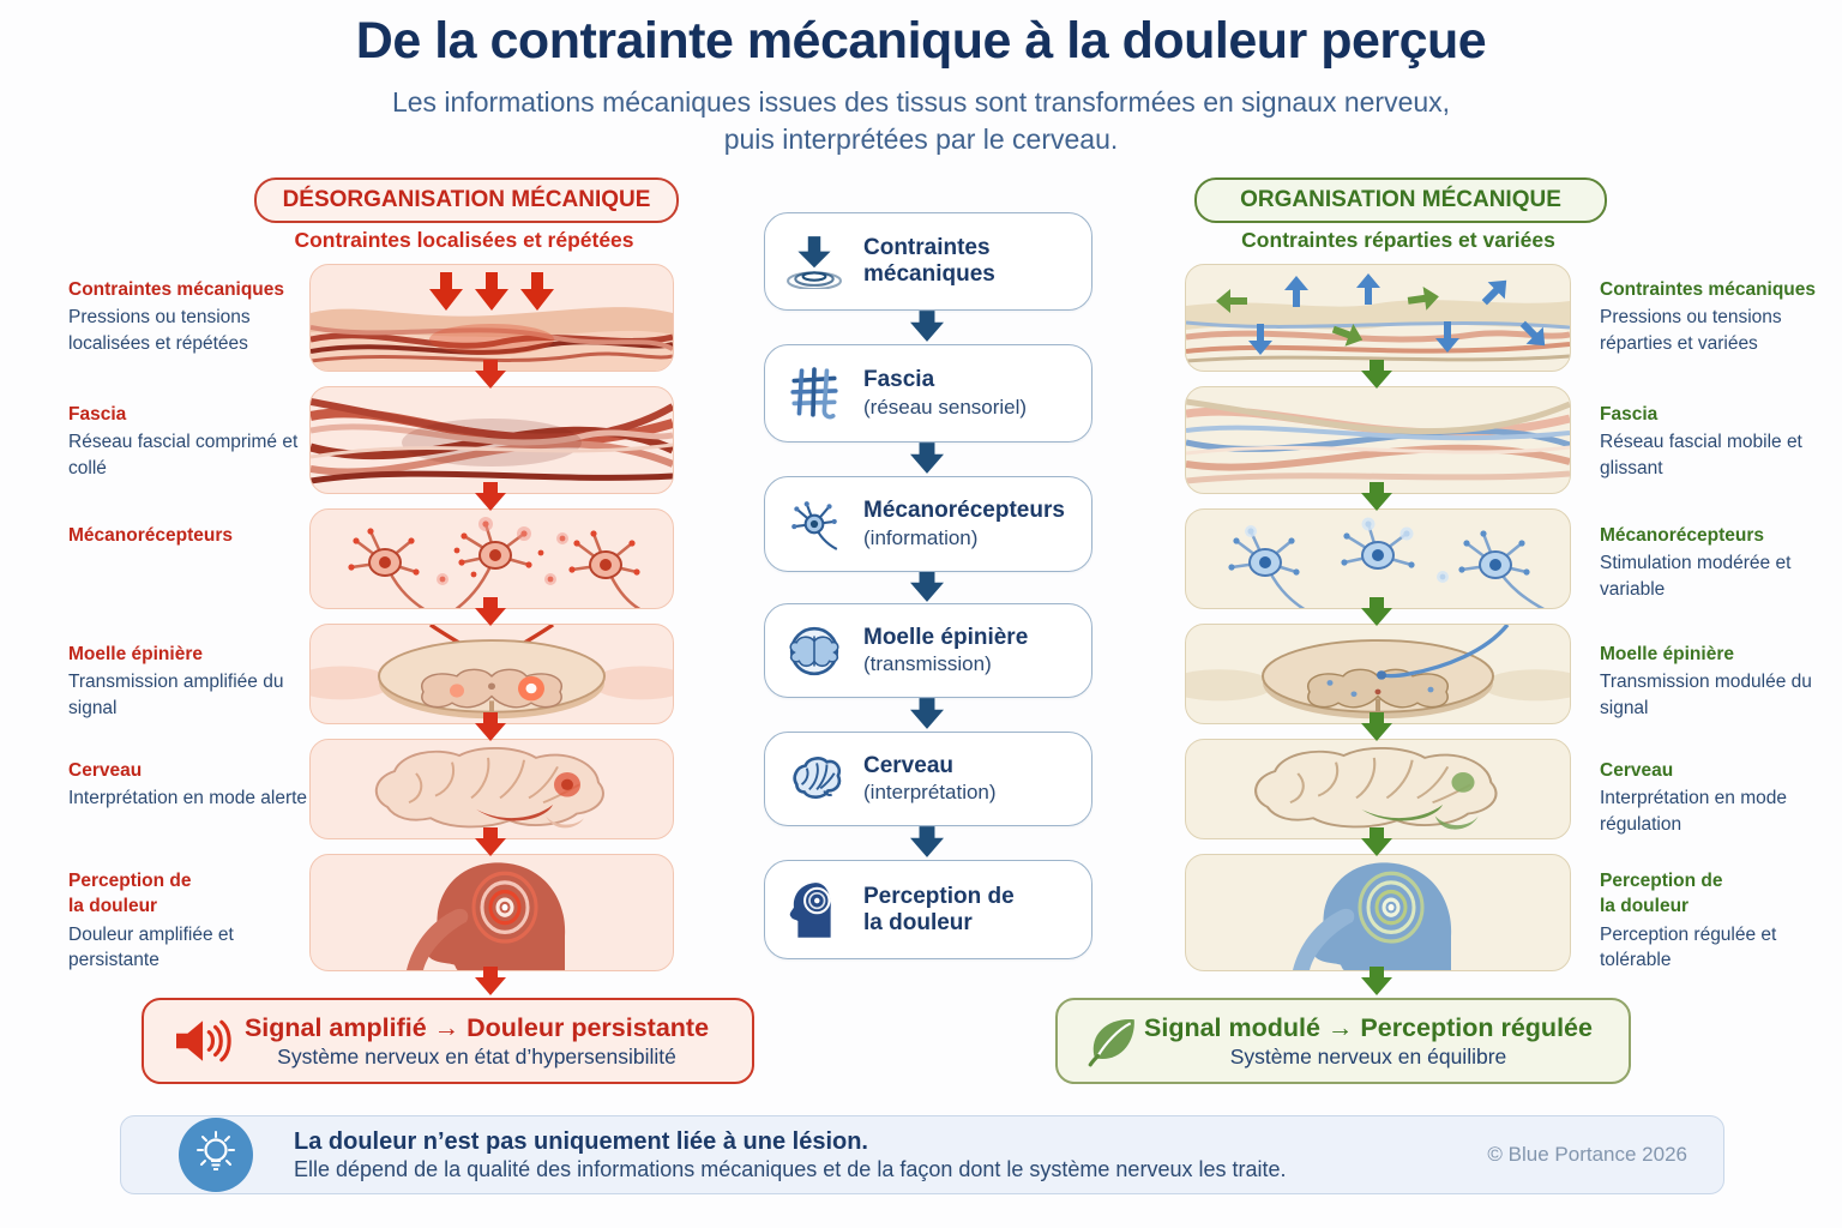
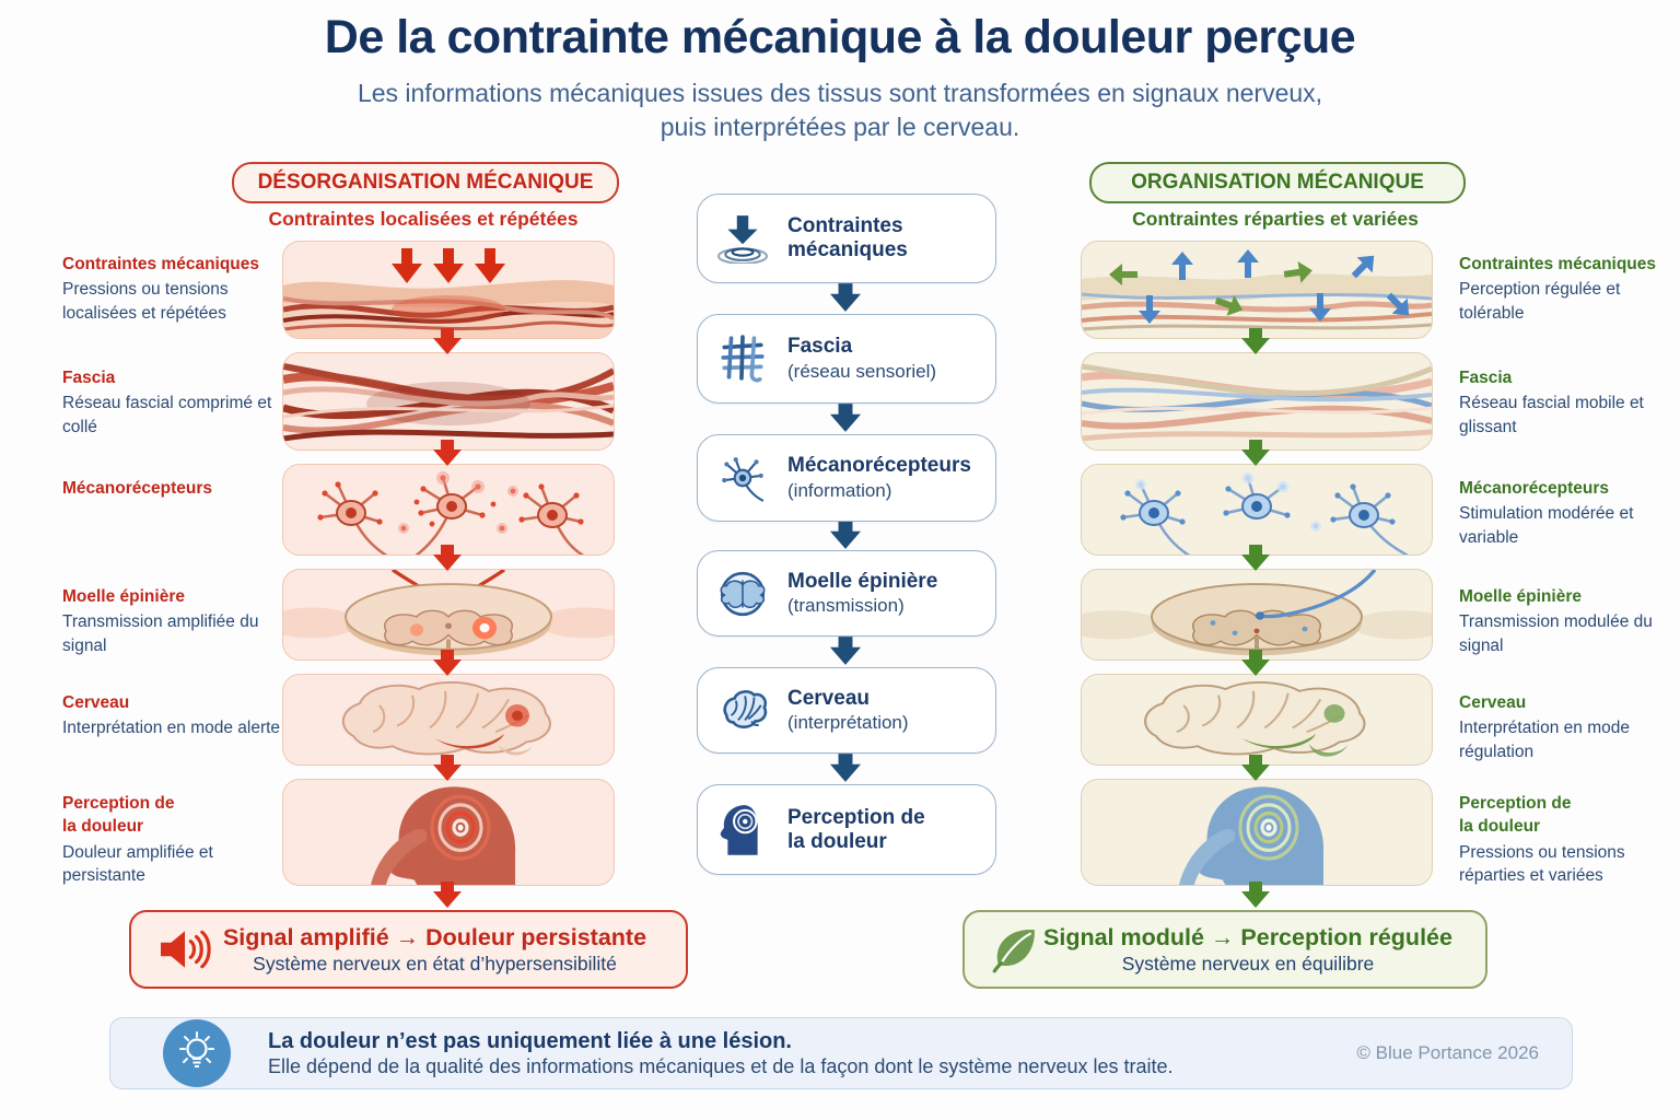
  De la contrainte mécanique à la douleur perçue
  Les informations mécaniques issues des tissus sont transformées en signaux nerveux,
  puis interprétées par le cerveau.
  DÉSORGANISATION MÉCANIQUE
  ORGANISATION MÉCANIQUE
  Contraintes localisées et répétées
  Contraintes réparties et variées
  Contraintes mécaniques
  Pressions ou tensions localisées et répétées
  Fascia
  Réseau fascial comprimé et collé
  Mécanorécepteurs
  Moelle épinière
  Transmission amplifiée du signal
  Cerveau
  Interprétation en mode alerte
  Perception de la douleur
  Douleur amplifiée et persistante
  Contraintes mécaniques
- Pressions ou tensions réparties et variées
+ Perception régulée et tolérable
  Fascia
  Réseau fascial mobile et glissant
  Mécanorécepteurs
  Stimulation modérée et variable
  Moelle épinière
  Transmission modulée du signal
  Cerveau
  Interprétation en mode régulation
  Perception de la douleur
- Perception régulée et tolérable
+ Pressions ou tensions réparties et variées
  Contraintes mécaniques
  Fascia
  (réseau sensoriel)
  Mécanorécepteurs
  (information)
  Moelle épinière
  (transmission)
  Cerveau
  (interprétation)
  Perception de la douleur
  Signal amplifié → Douleur persistante
  Système nerveux en état d’hypersensibilité
  Signal modulé → Perception régulée
  Système nerveux en équilibre
  La douleur n’est pas uniquement liée à une lésion.
  Elle dépend de la qualité des informations mécaniques et de la façon dont le système nerveux les traite.
  © Blue Portance 2026
